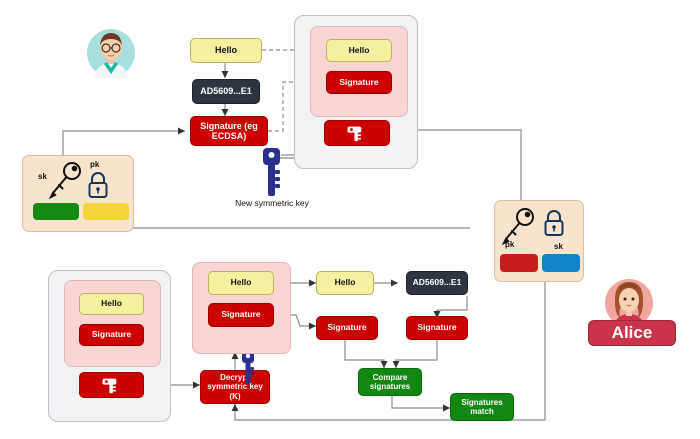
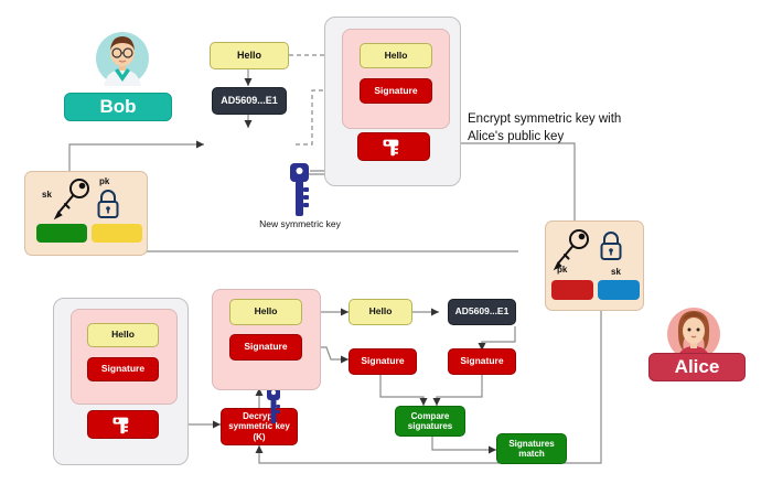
+ Bob
  Hello
  AD5609...E1
- Signature (eg ECDSA)
  sk
  pk
  Hello
  Signature
  New symmetric key
+ Encrypt symmetric key with Alice's public key
  pk
  sk
  Alice
  Hello
  Signature
  Decryp symmetric key (K)
  Hello
  Signature
  Hello
  AD5609...E1
  Signature
  Signature
  Compare signatures
  Signatures match
